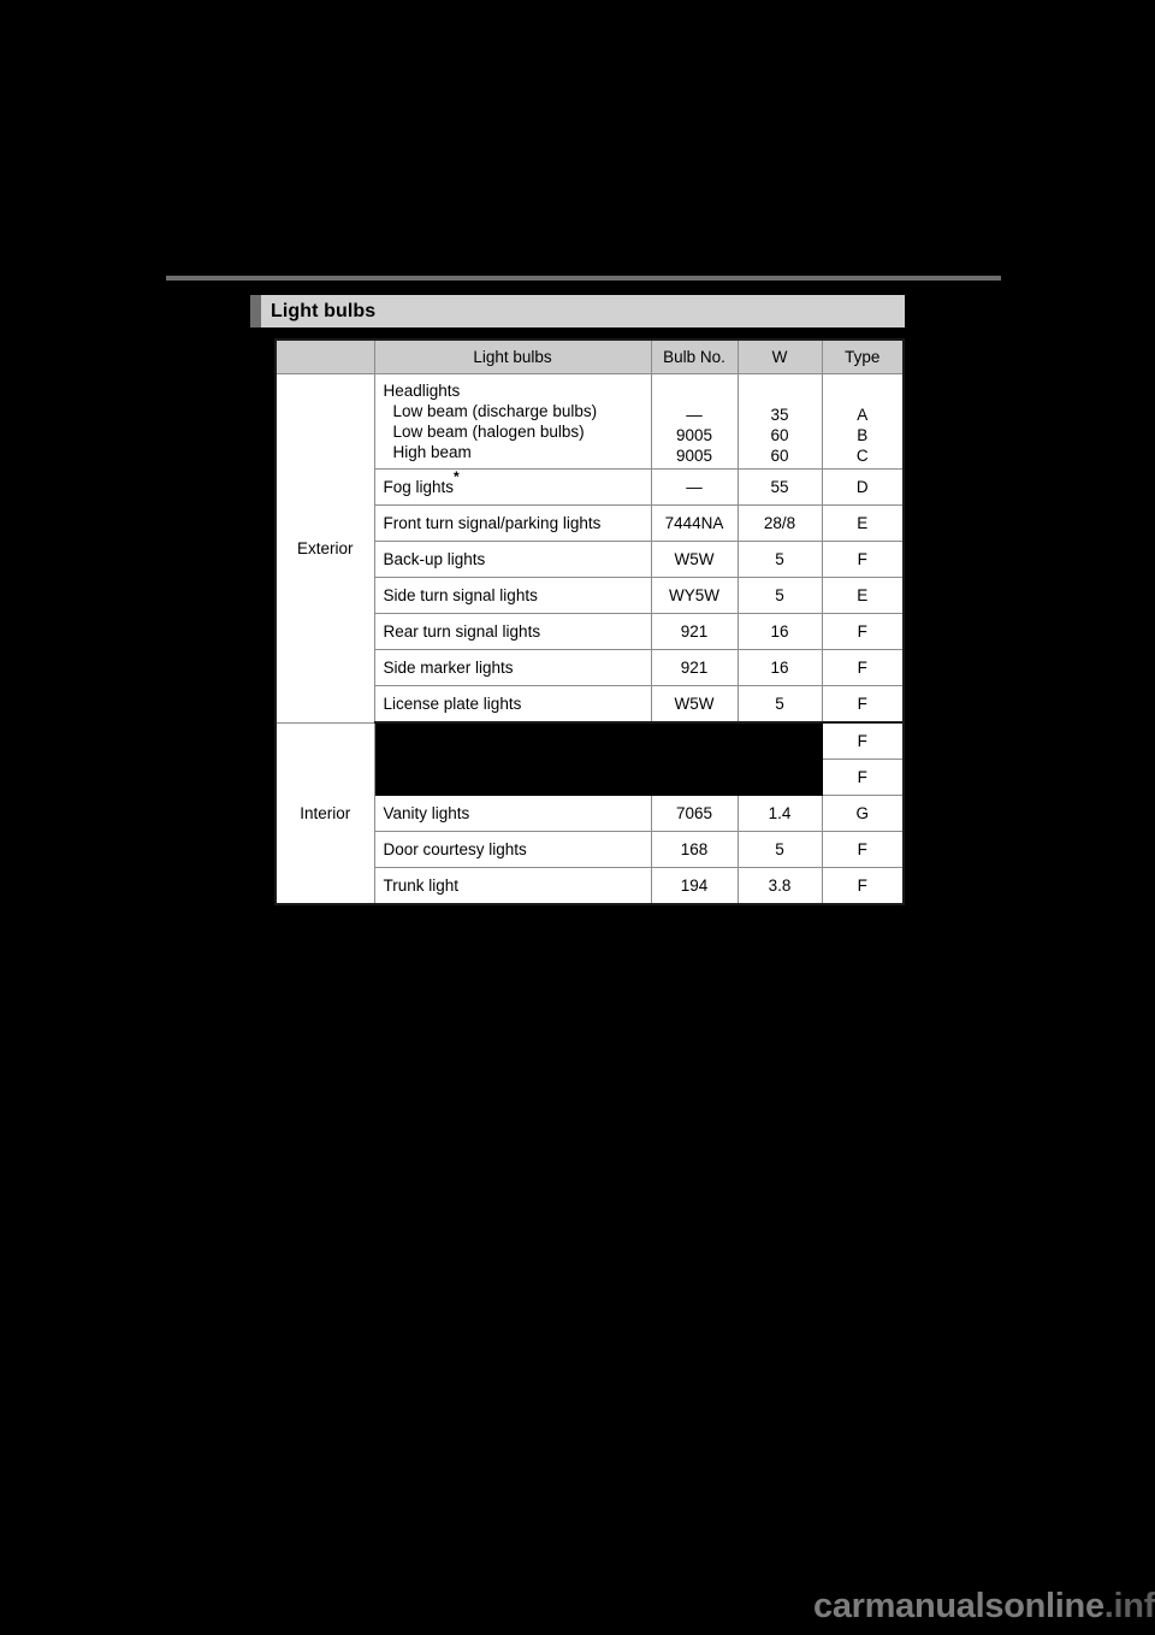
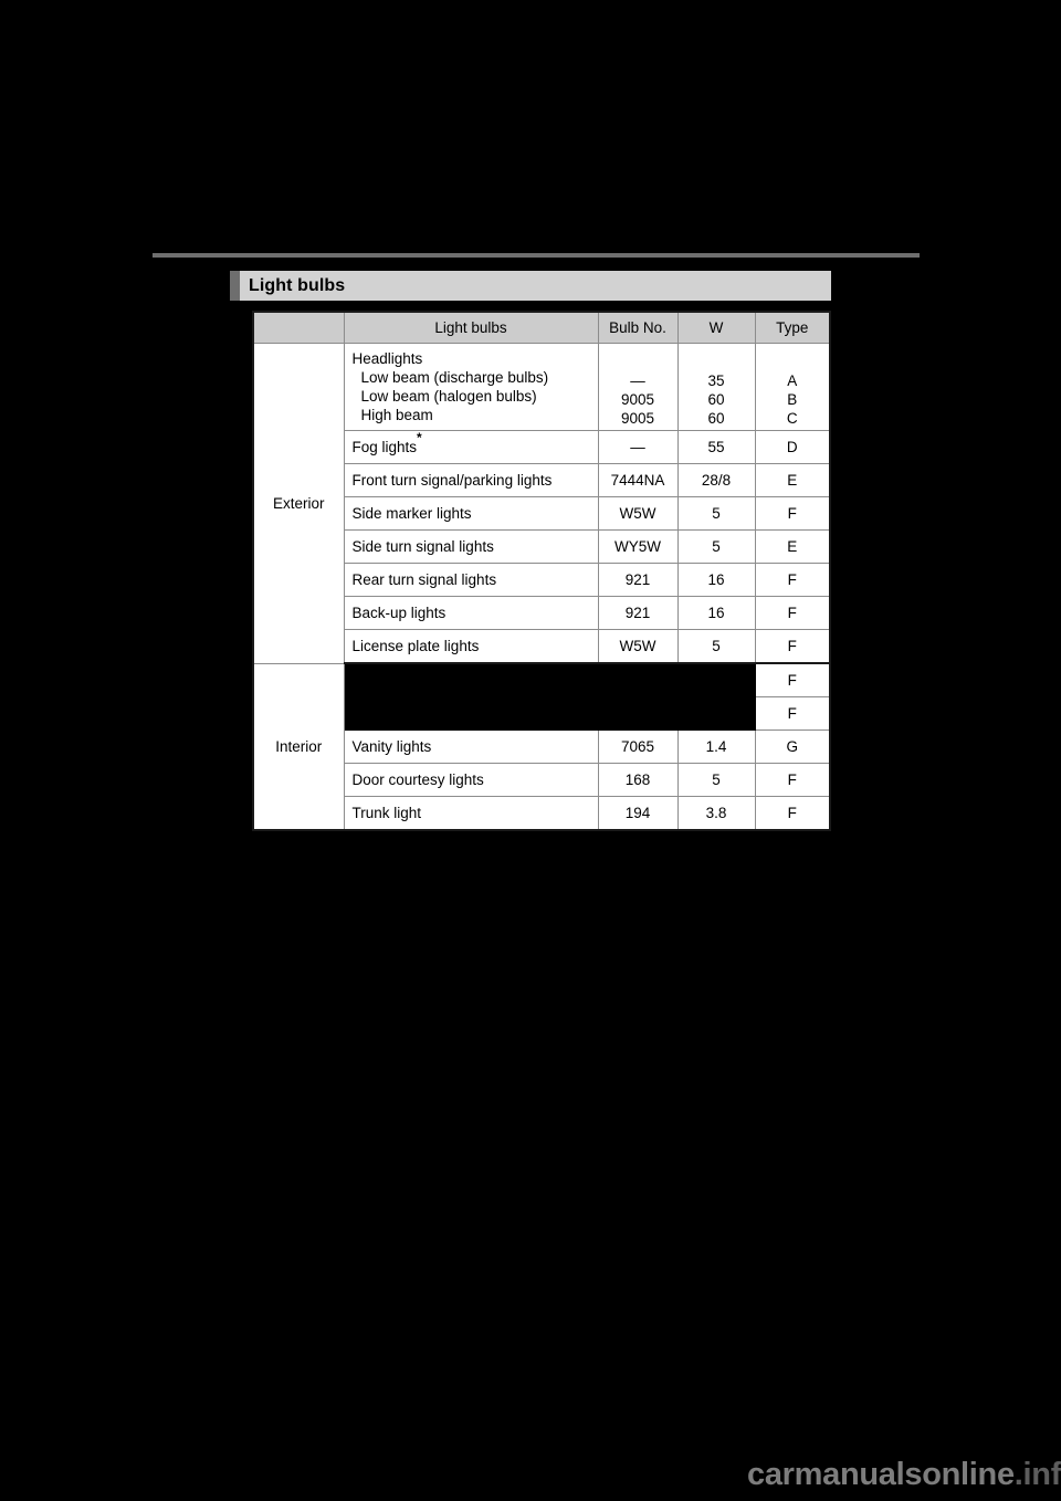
  Light bulbs
  	Light bulbs	Bulb No.	W	Type
  Exterior	Headlights Low beam (discharge bulbs) Low beam (halogen bulbs) High beam	— 9005 9005	35 60 60	A B C
  Fog lights*	—	55	D
  Front turn signal/parking lights	7444NA	28/8	E
- Back-up lights	W5W	5	F
+ Side marker lights	W5W	5	F
  Side turn signal lights	WY5W	5	E
  Rear turn signal lights	921	16	F
- Side marker lights	921	16	F
+ Back-up lights	921	16	F
  License plate lights	W5W	5	F
  Interior				F
  			F
  Vanity lights	7065	1.4	G
  Door courtesy lights	168	5	F
  Trunk light	194	3.8	F
  carmanualsonline.inf
